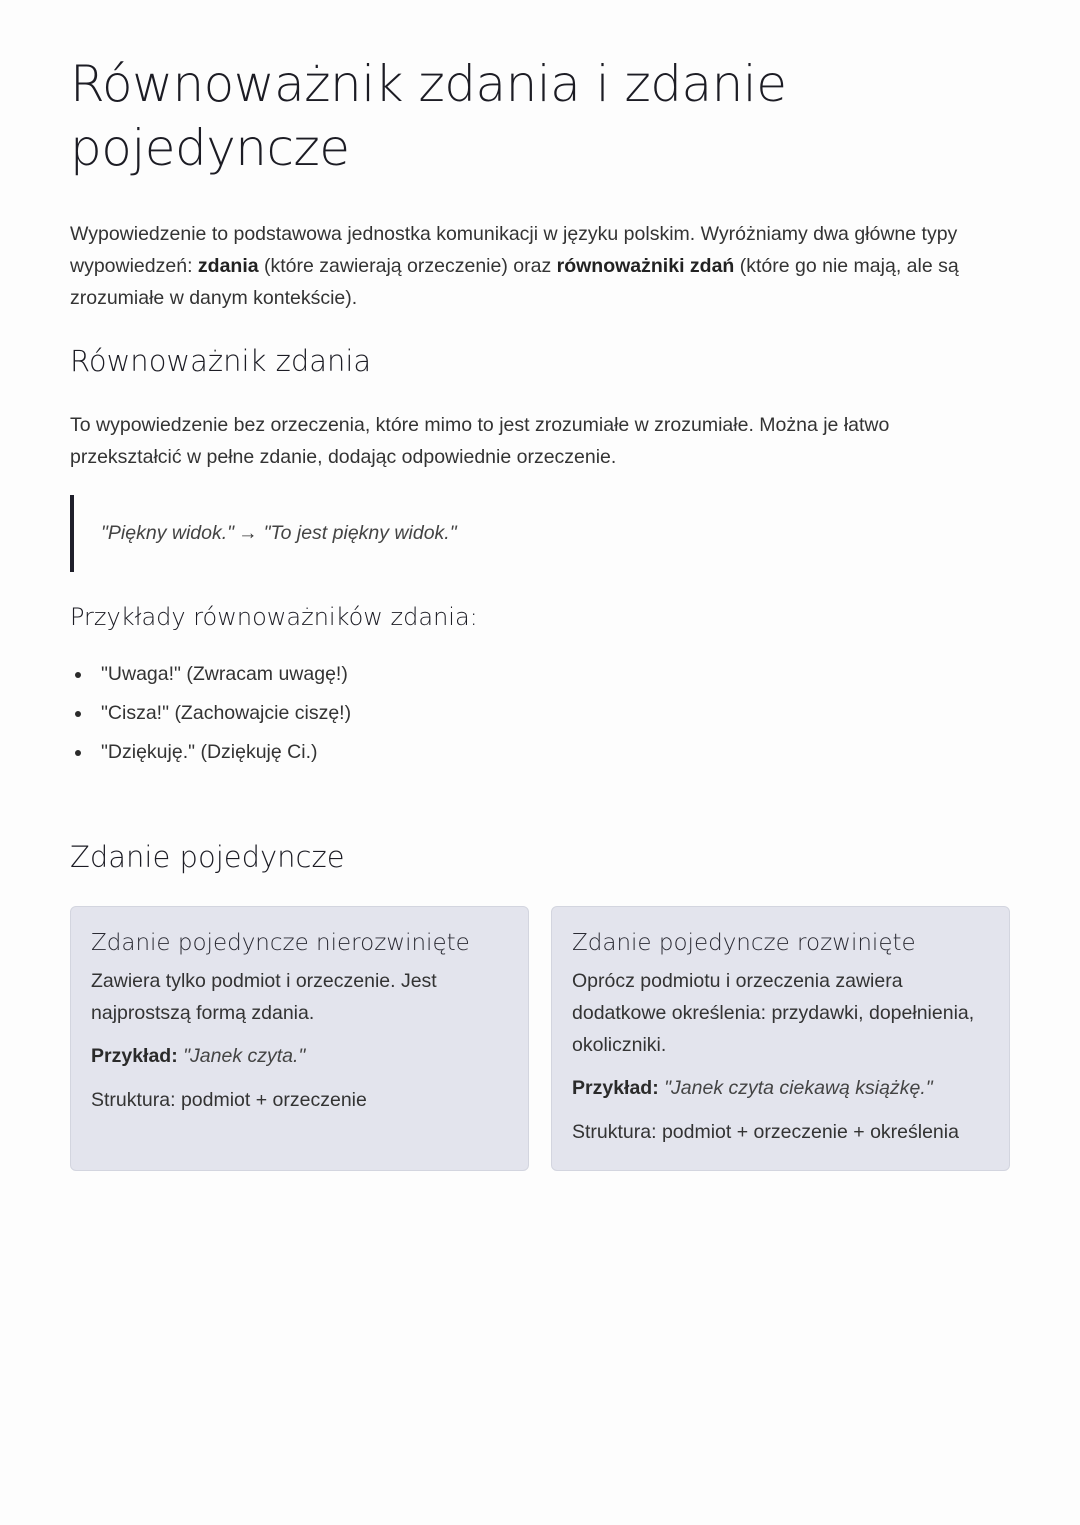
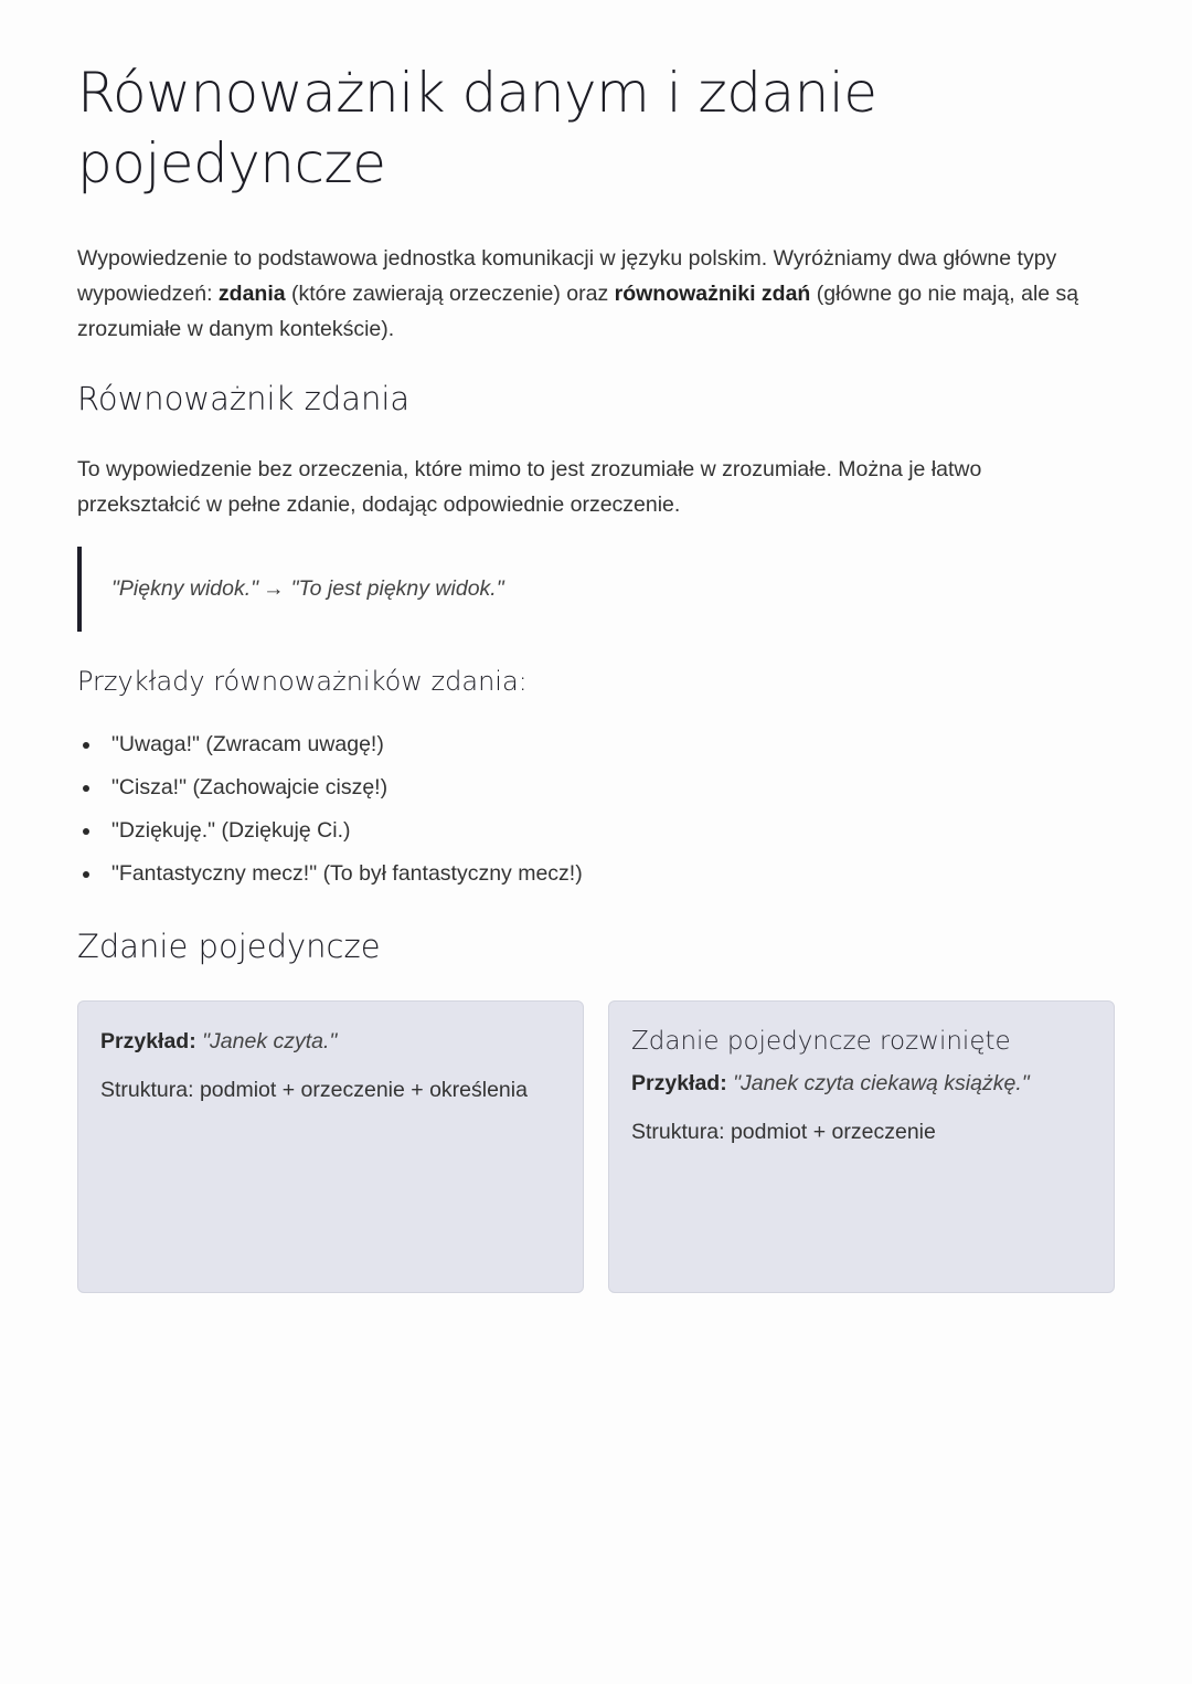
- Równoważnik zdania i zdanie pojedyncze
+ Równoważnik danym i zdanie pojedyncze
- Wypowiedzenie to podstawowa jednostka komunikacji w języku polskim. Wyróżniamy dwa główne typy wypowiedzeń: zdania (które zawierają orzeczenie) oraz równoważniki zdań (które go nie mają, ale są zrozumiałe w danym kontekście).
+ Wypowiedzenie to podstawowa jednostka komunikacji w języku polskim. Wyróżniamy dwa główne typy wypowiedzeń: zdania (które zawierają orzeczenie) oraz równoważniki zdań (główne go nie mają, ale są zrozumiałe w danym kontekście).
  Równoważnik zdania
  To wypowiedzenie bez orzeczenia, które mimo to jest zrozumiałe w zrozumiałe. Można je łatwo przekształcić w pełne zdanie, dodając odpowiednie orzeczenie.
  "Piękny widok."
  →
  "To jest piękny widok."
  Przykłady równoważników zdania:
  "Uwaga!" (Zwracam uwagę!)
  "Cisza!" (Zachowajcie ciszę!)
  "Dziękuję." (Dziękuję Ci.)
+ "Fantastyczny mecz!" (To był fantastyczny mecz!)
  Zdanie pojedyncze
- Zdanie pojedyncze nierozwinięte
- Zawiera tylko podmiot i orzeczenie. Jest najprostszą formą zdania.
  Przykład: "Janek czyta."
- Struktura: podmiot + orzeczenie
+ Struktura: podmiot + orzeczenie + określenia
  Zdanie pojedyncze rozwinięte
- Oprócz podmiotu i orzeczenia zawiera dodatkowe określenia: przydawki, dopełnienia, okoliczniki.
  Przykład: "Janek czyta ciekawą książkę."
- Struktura: podmiot + orzeczenie + określenia
+ Struktura: podmiot + orzeczenie
